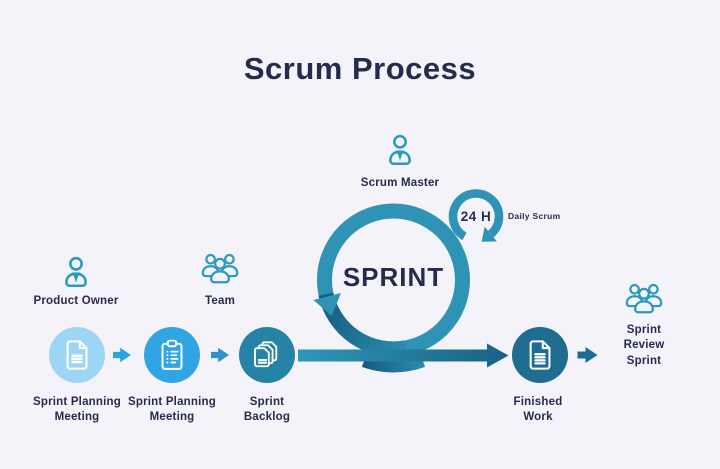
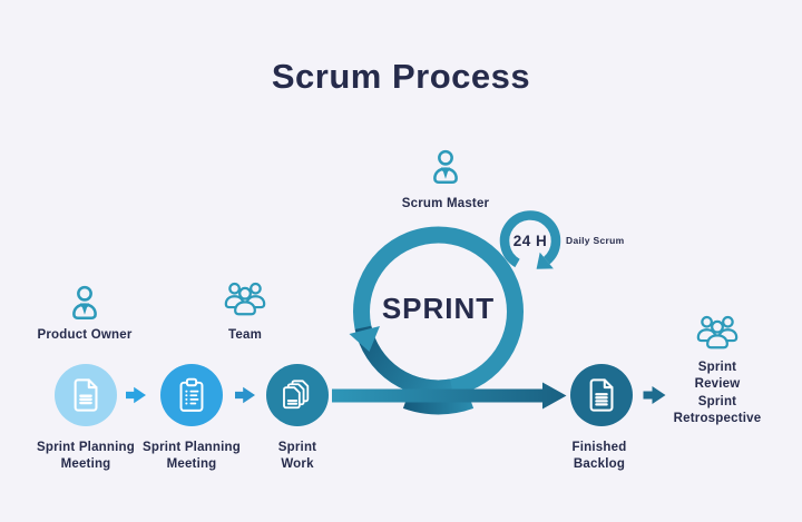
  Scrum Process
  SPRINT
  24 H
  Daily Scrum
  Scrum Master
  Product Owner
  Team
  Sprint Planning
  Meeting
  Sprint Planning
  Meeting
  Sprint
- Backlog
+ Work
  Finished
- Work
+ Backlog
  Sprint
  Review
  Sprint
+ Retrospective
